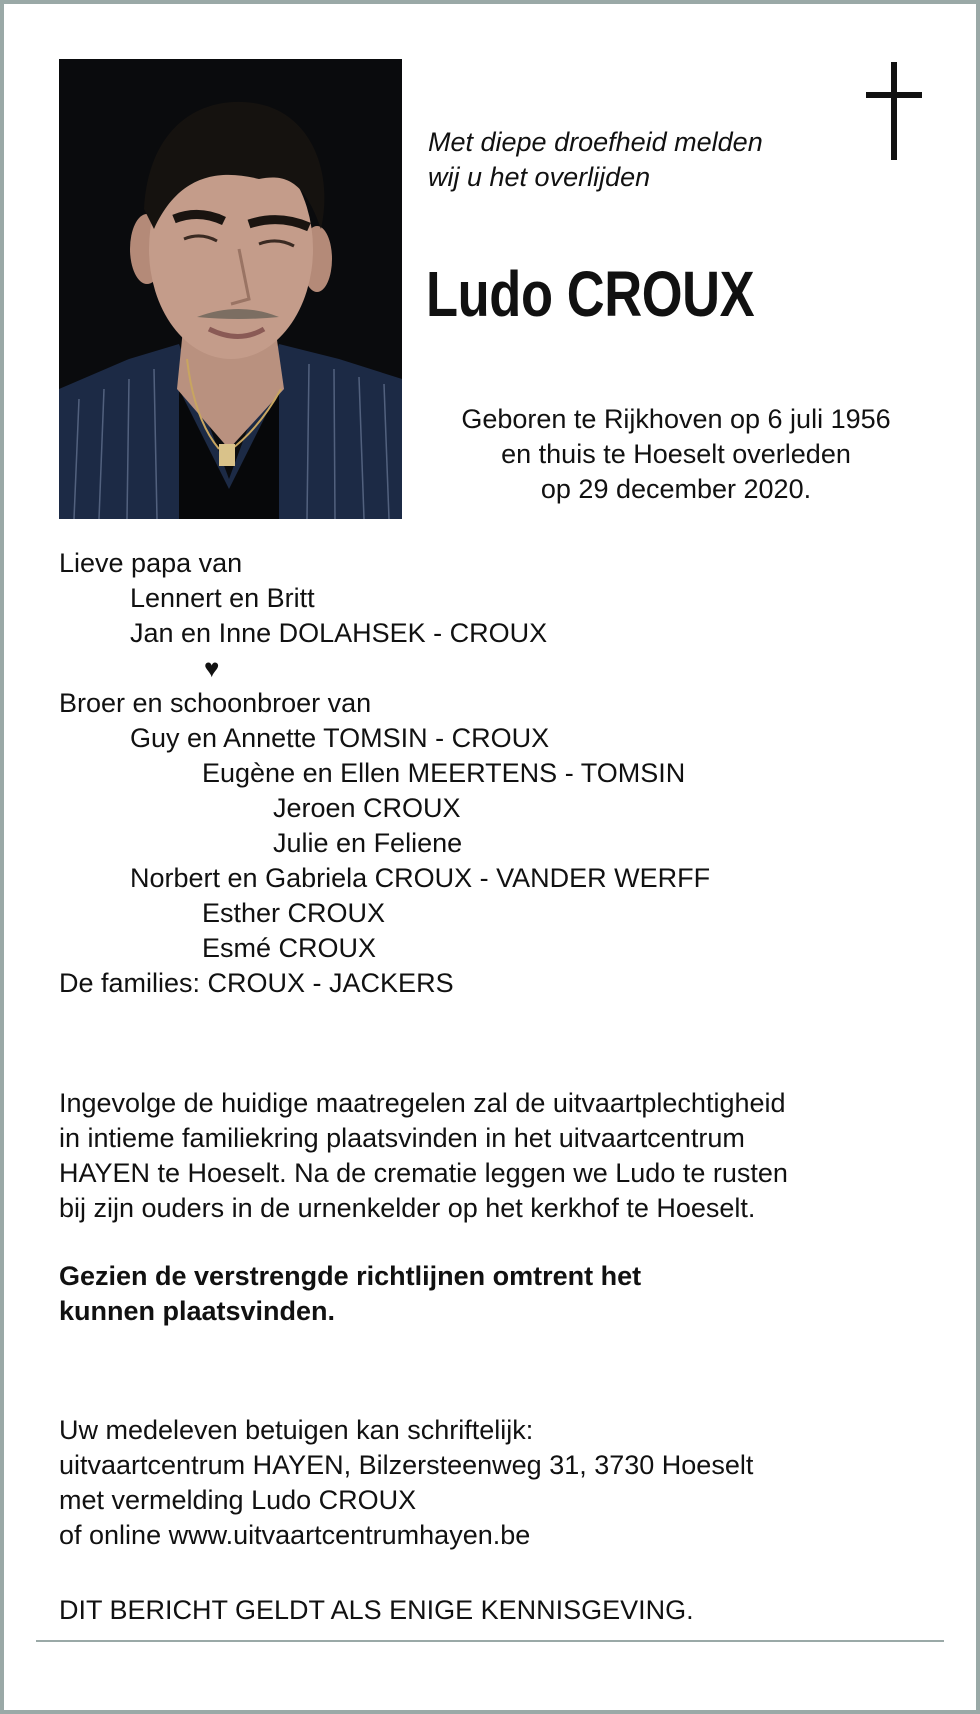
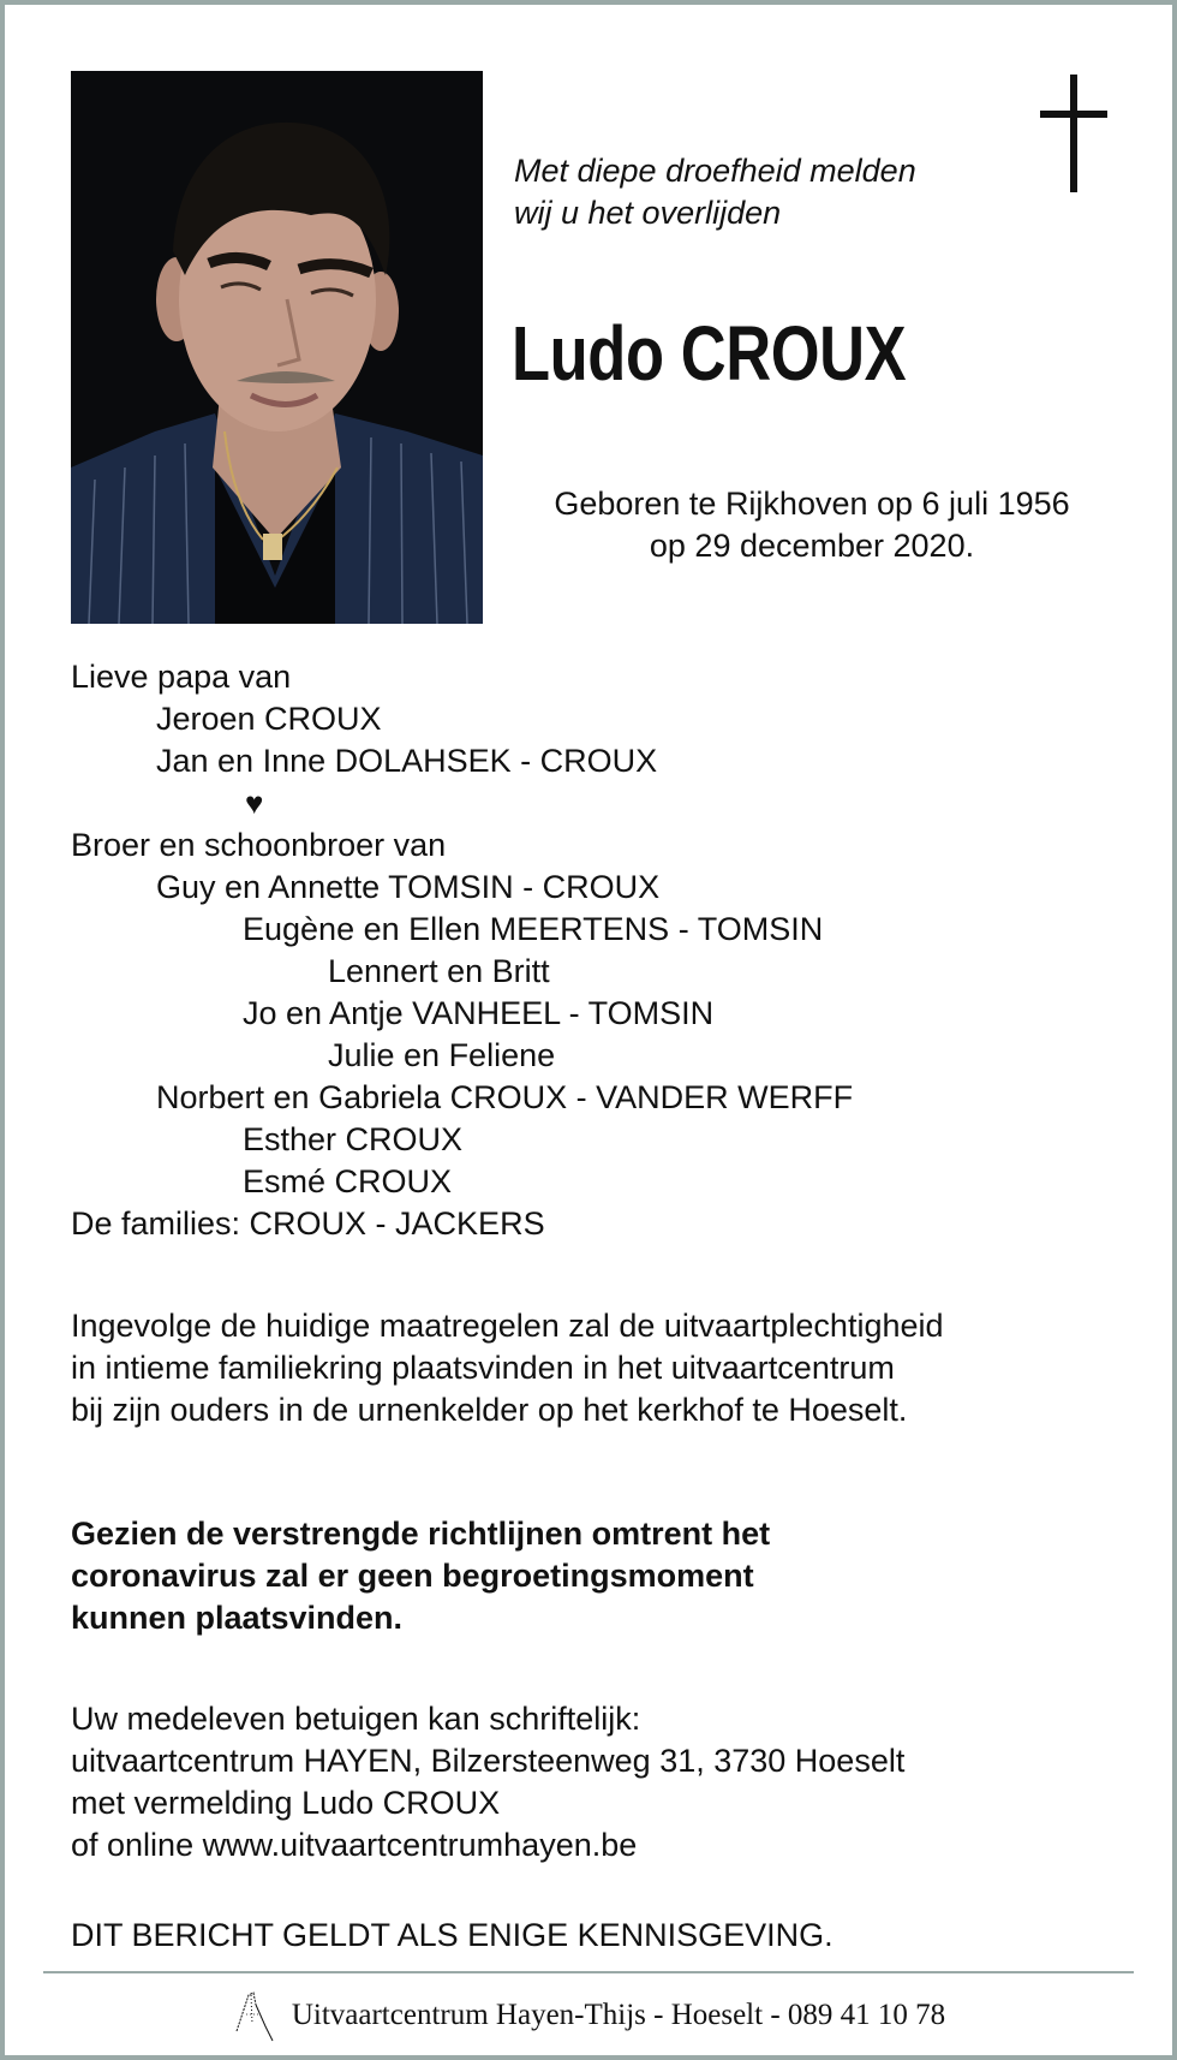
  Met diepe droefheid melden
  wij u het overlijden
  Ludo CROUX
  Geboren te Rijkhoven op 6 juli 1956
- en thuis te Hoeselt overleden
  op 29 december 2020.
  Lieve papa van
- Lennert en Britt
+ Jeroen CROUX
  Jan en Inne DOLAHSEK - CROUX
  ♥
  Broer en schoonbroer van
  Guy en Annette TOMSIN - CROUX
  Eugène en Ellen MEERTENS - TOMSIN
- Jeroen CROUX
+ Lennert en Britt
+ Jo en Antje VANHEEL - TOMSIN
  Julie en Feliene
  Norbert en Gabriela CROUX - VANDER WERFF
  Esther CROUX
  Esmé CROUX
  De families: CROUX - JACKERS
  Ingevolge de huidige maatregelen zal de uitvaartplechtigheid
  in intieme familiekring plaatsvinden in het uitvaartcentrum
- HAYEN te Hoeselt. Na de crematie leggen we Ludo te rusten
  bij zijn ouders in de urnenkelder op het kerkhof te Hoeselt.
  Gezien de verstrengde richtlijnen omtrent het
+ coronavirus zal er geen begroetingsmoment
  kunnen plaatsvinden.
  Uw medeleven betuigen kan schriftelijk:
  uitvaartcentrum HAYEN, Bilzersteenweg 31, 3730 Hoeselt
  met vermelding Ludo CROUX
  of online www.uitvaartcentrumhayen.be
  DIT BERICHT GELDT ALS ENIGE KENNISGEVING.
+ Uitvaartcentrum Hayen-Thijs - Hoeselt - 089 41 10 78
